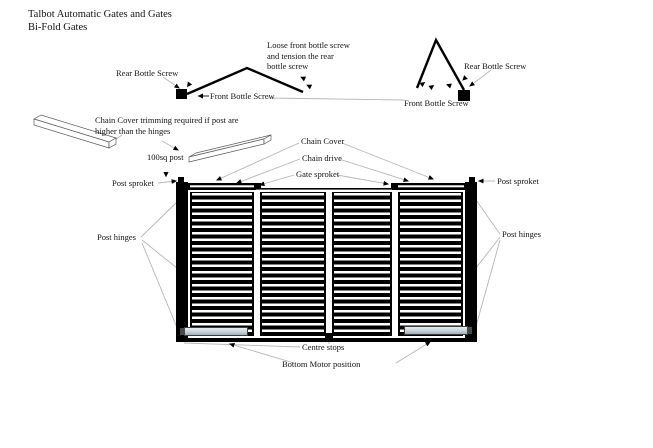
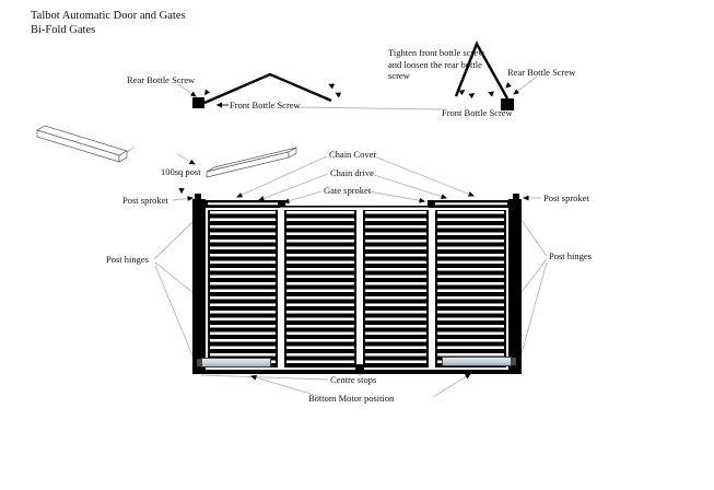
- Talbot Automatic Gates and Gates
+ Talbot Automatic Door and Gates
  Bi-Fold Gates
- Loose front bottle screw and tension the rear bottle screw
  Rear Bottle Screw
  Front Bottle Screw
+ Tighten front bottle screw and loosen the rear bottle screw
  Rear Bottle Screw
  Front Bottle Screw
- Chain Cover trimming required if post are higher than the hinges
  100sq post
  Chain Cover
  Chain drive
  Gate sproket
  Post sproket
  Post sproket
  Post hinges
  Post hinges
  Centre stops
  Bottom Motor position
